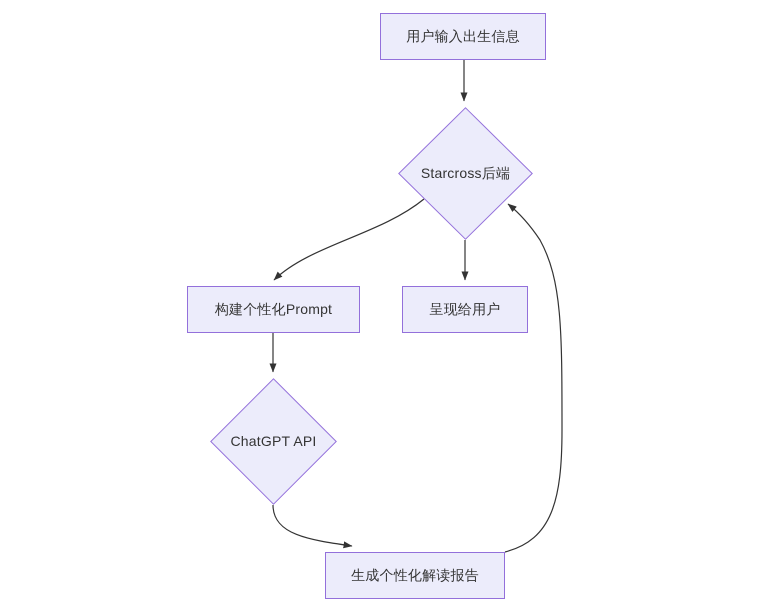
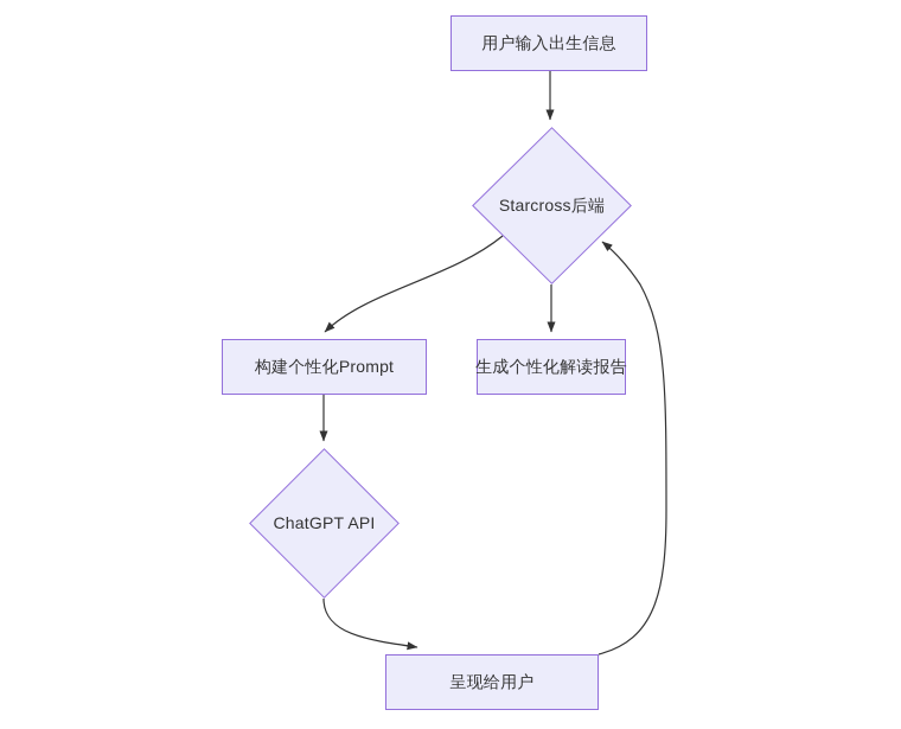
  用户输入出生信息
  Starcross后端
  构建个性化Prompt
- 呈现给用户
+ 生成个性化解读报告
  ChatGPT API
- 生成个性化解读报告
+ 呈现给用户
